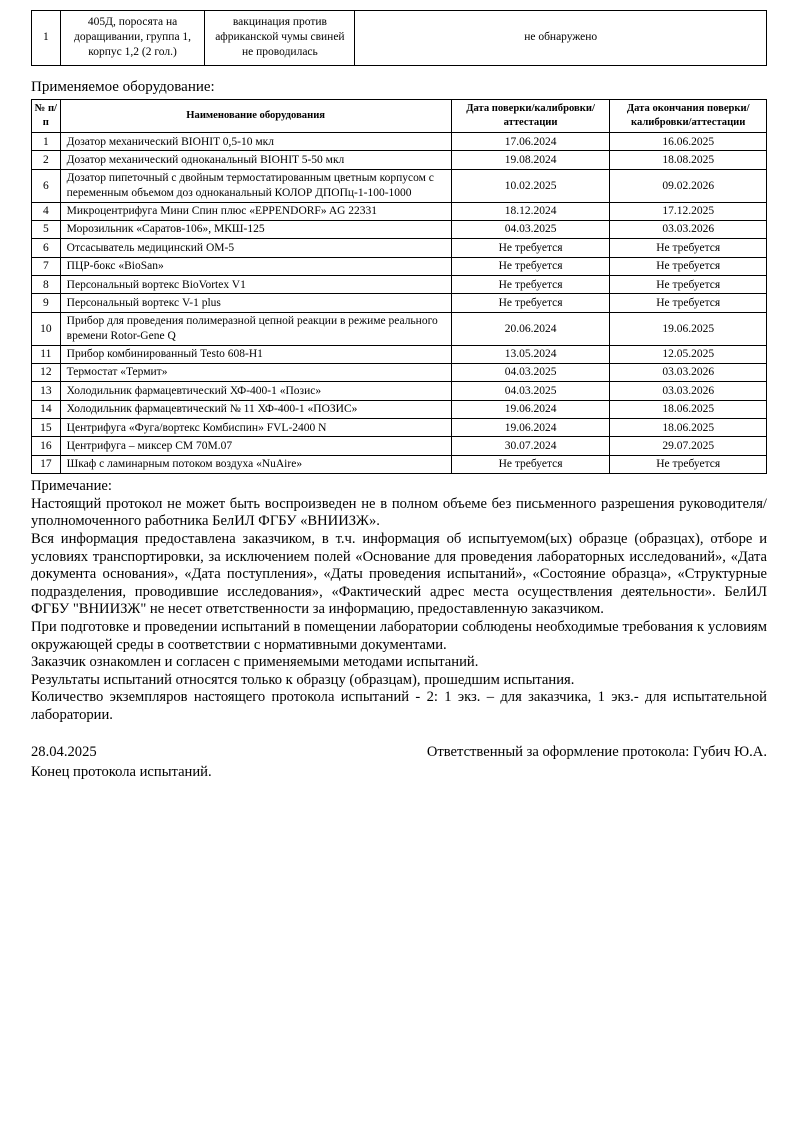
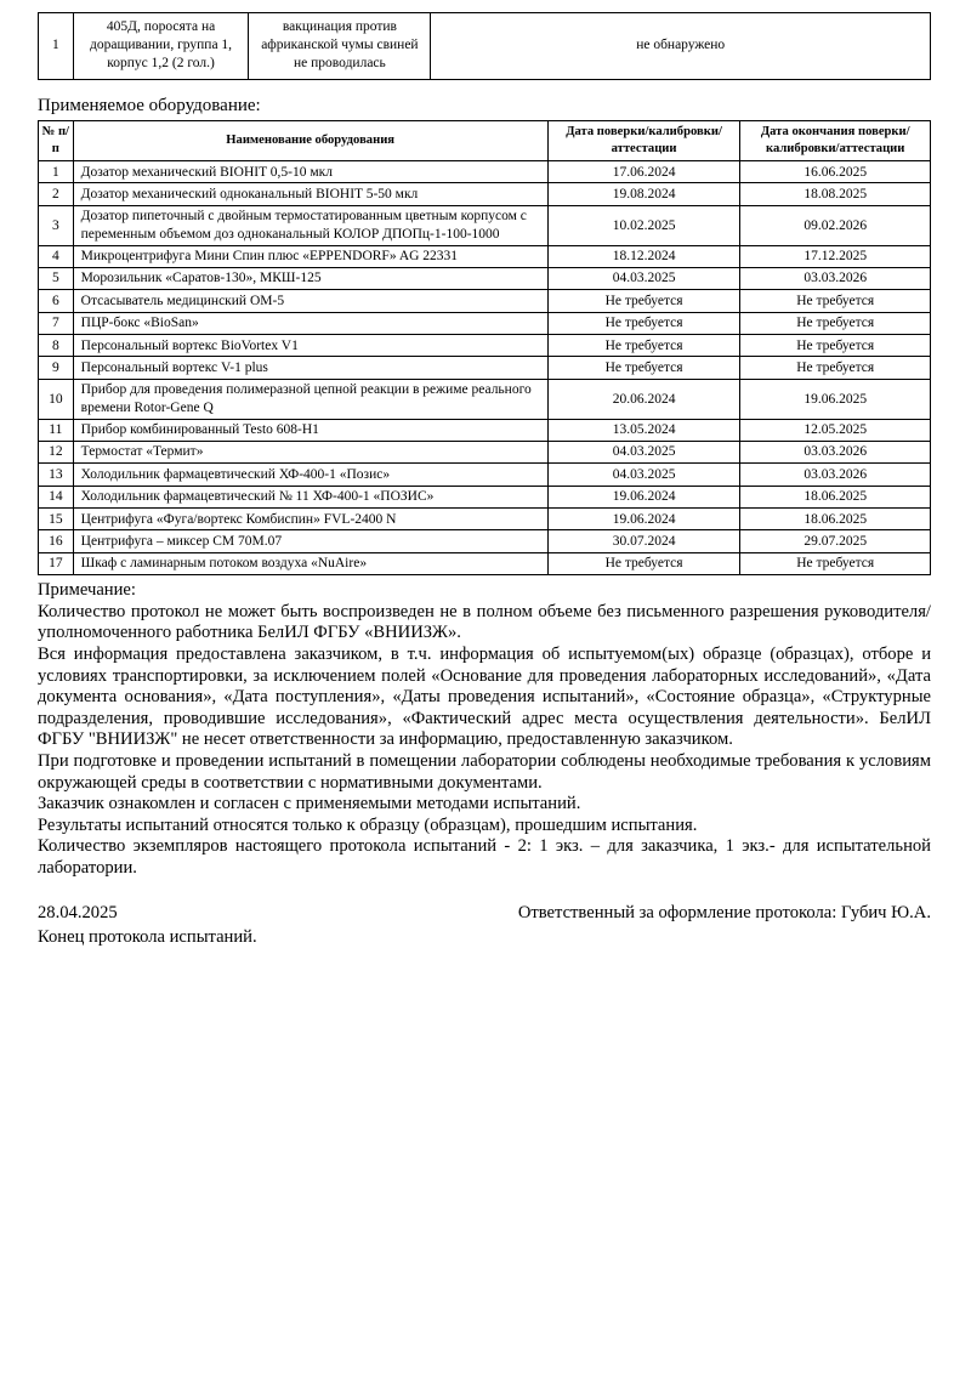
  1	405Д, поросята на доращивании, группа 1, корпус 1,2 (2 гол.)	вакцинация против африканской чумы свиней не проводилась	не обнаружено
  Применяемое оборудование:
  № п/п	Наименование оборудования	Дата поверки/калибровки/аттестации	Дата окончания поверки/калибровки/аттестации
  1	Дозатор механический BIOHIT 0,5-10 мкл	17.06.2024	16.06.2025
  2	Дозатор механический одноканальный BIOHIT 5-50 мкл	19.08.2024	18.08.2025
- 6	Дозатор пипеточный с двойным термостатированным цветным корпусом с переменным объемом доз одноканальный КОЛОР ДПОПц-1-100-1000	10.02.2025	09.02.2026
+ 3	Дозатор пипеточный с двойным термостатированным цветным корпусом с переменным объемом доз одноканальный КОЛОР ДПОПц-1-100-1000	10.02.2025	09.02.2026
  4	Микроцентрифуга Мини Спин плюс «EPPENDORF» AG 22331	18.12.2024	17.12.2025
- 5	Морозильник «Саратов-106», МКШ-125	04.03.2025	03.03.2026
+ 5	Морозильник «Саратов-130», МКШ-125	04.03.2025	03.03.2026
  6	Отсасыватель медицинский ОМ-5	Не требуется	Не требуется
  7	ПЦР-бокс «BioSan»	Не требуется	Не требуется
  8	Персональный вортекс BioVortex V1	Не требуется	Не требуется
  9	Персональный вортекс V-1 plus	Не требуется	Не требуется
  10	Прибор для проведения полимеразной цепной реакции в режиме реального времени Rotor-Gene Q	20.06.2024	19.06.2025
  11	Прибор комбинированный Testo 608-H1	13.05.2024	12.05.2025
  12	Термостат «Термит»	04.03.2025	03.03.2026
  13	Холодильник фармацевтический ХФ-400-1 «Позис»	04.03.2025	03.03.2026
  14	Холодильник фармацевтический № 11 ХФ-400-1 «ПОЗИС»	19.06.2024	18.06.2025
  15	Центрифуга «Фуга/вортекс Комбиспин» FVL-2400 N	19.06.2024	18.06.2025
  16	Центрифуга – миксер СМ 70М.07	30.07.2024	29.07.2025
  17	Шкаф с ламинарным потоком воздуха «NuAire»	Не требуется	Не требуется
  Примечание:
- Настоящий протокол не может быть воспроизведен не в полном объеме без письменного разрешения руководителя/уполномоченного работника БелИЛ ФГБУ «ВНИИЗЖ».
+ Количество протокол не может быть воспроизведен не в полном объеме без письменного разрешения руководителя/уполномоченного работника БелИЛ ФГБУ «ВНИИЗЖ».
  Вся информация предоставлена заказчиком, в т.ч. информация об испытуемом(ых) образце (образцах), отборе и условиях транспортировки, за исключением полей «Основание для проведения лабораторных исследований», «Дата документа основания», «Дата поступления», «Даты проведения испытаний», «Состояние образца», «Структурные подразделения, проводившие исследования», «Фактический адрес места осуществления деятельности». БелИЛ ФГБУ "ВНИИЗЖ" не несет ответственности за информацию, предоставленную заказчиком.
  При подготовке и проведении испытаний в помещении лаборатории соблюдены необходимые требования к условиям окружающей среды в соответствии с нормативными документами.
  Заказчик ознакомлен и согласен с применяемыми методами испытаний.
  Результаты испытаний относятся только к образцу (образцам), прошедшим испытания.
  Количество экземпляров настоящего протокола испытаний - 2: 1 экз. – для заказчика, 1 экз.- для испытательной лаборатории.
  28.04.2025
  Ответственный за оформление протокола: Губич Ю.А.
  Конец протокола испытаний.
